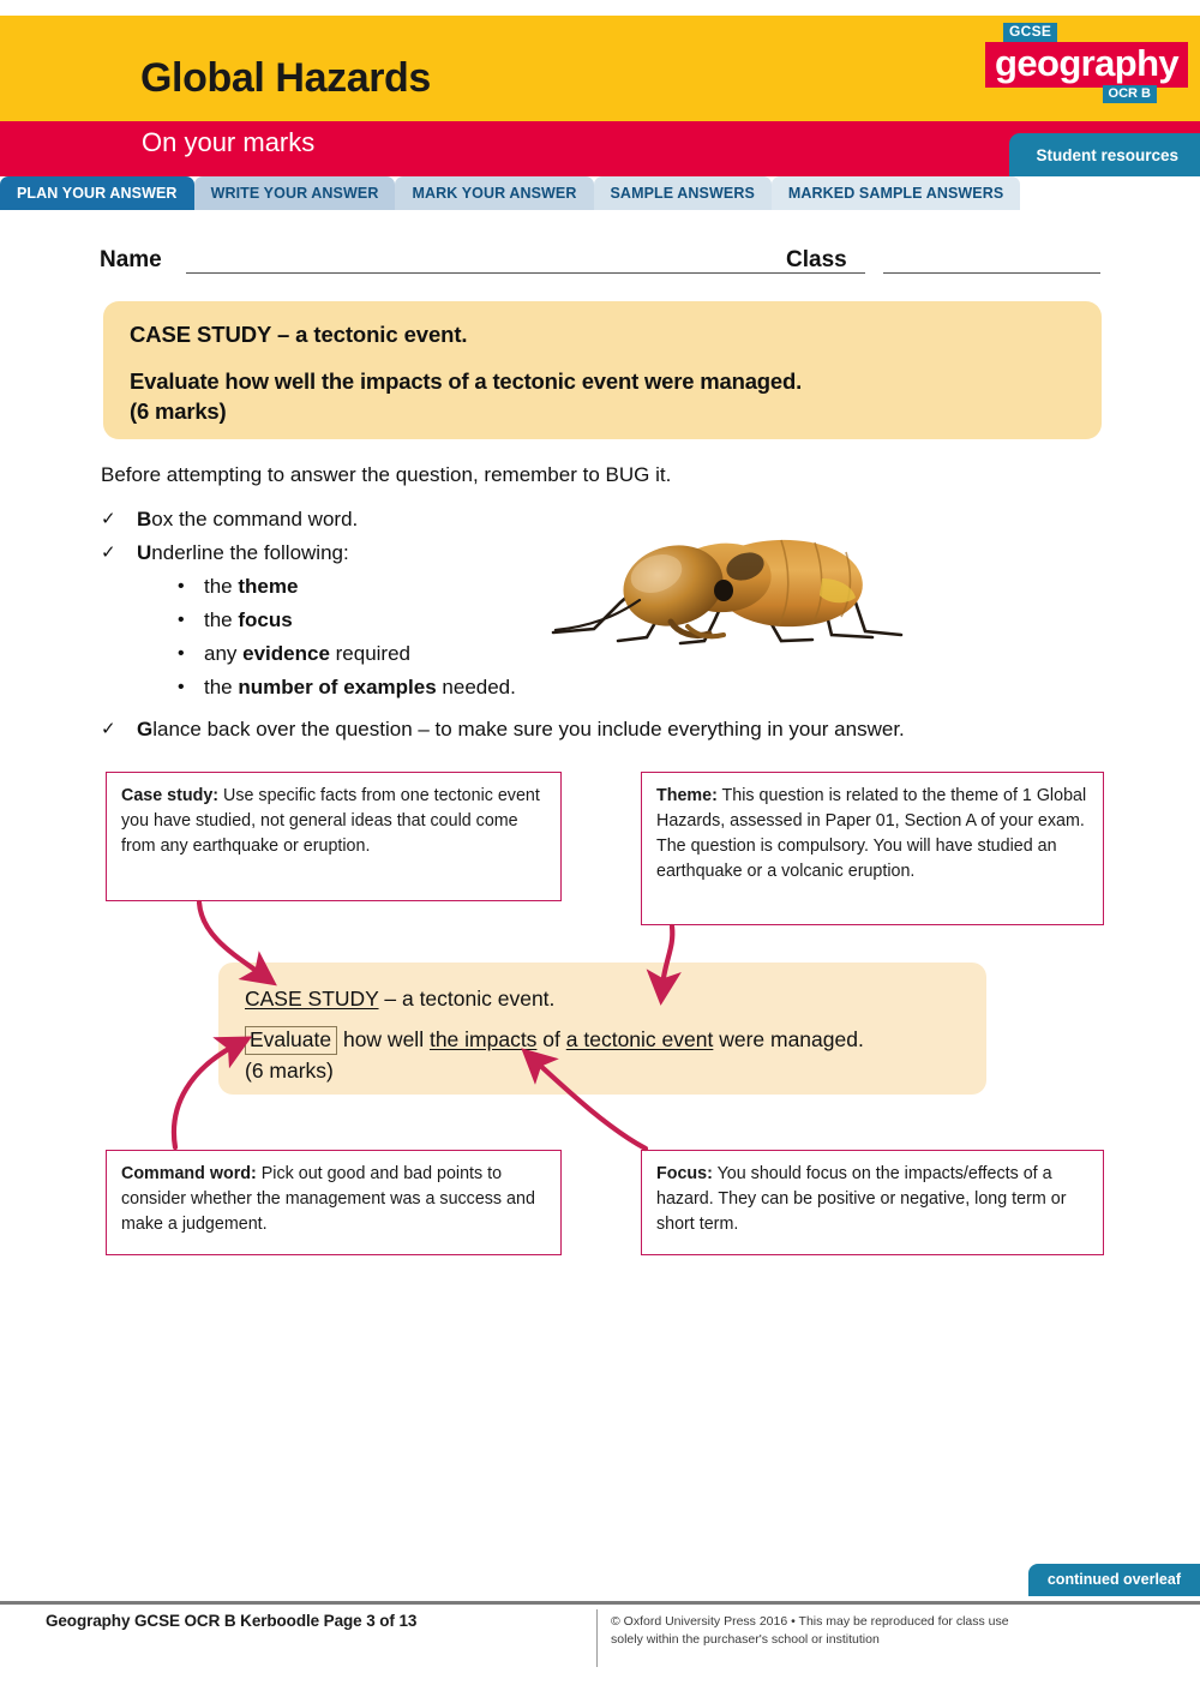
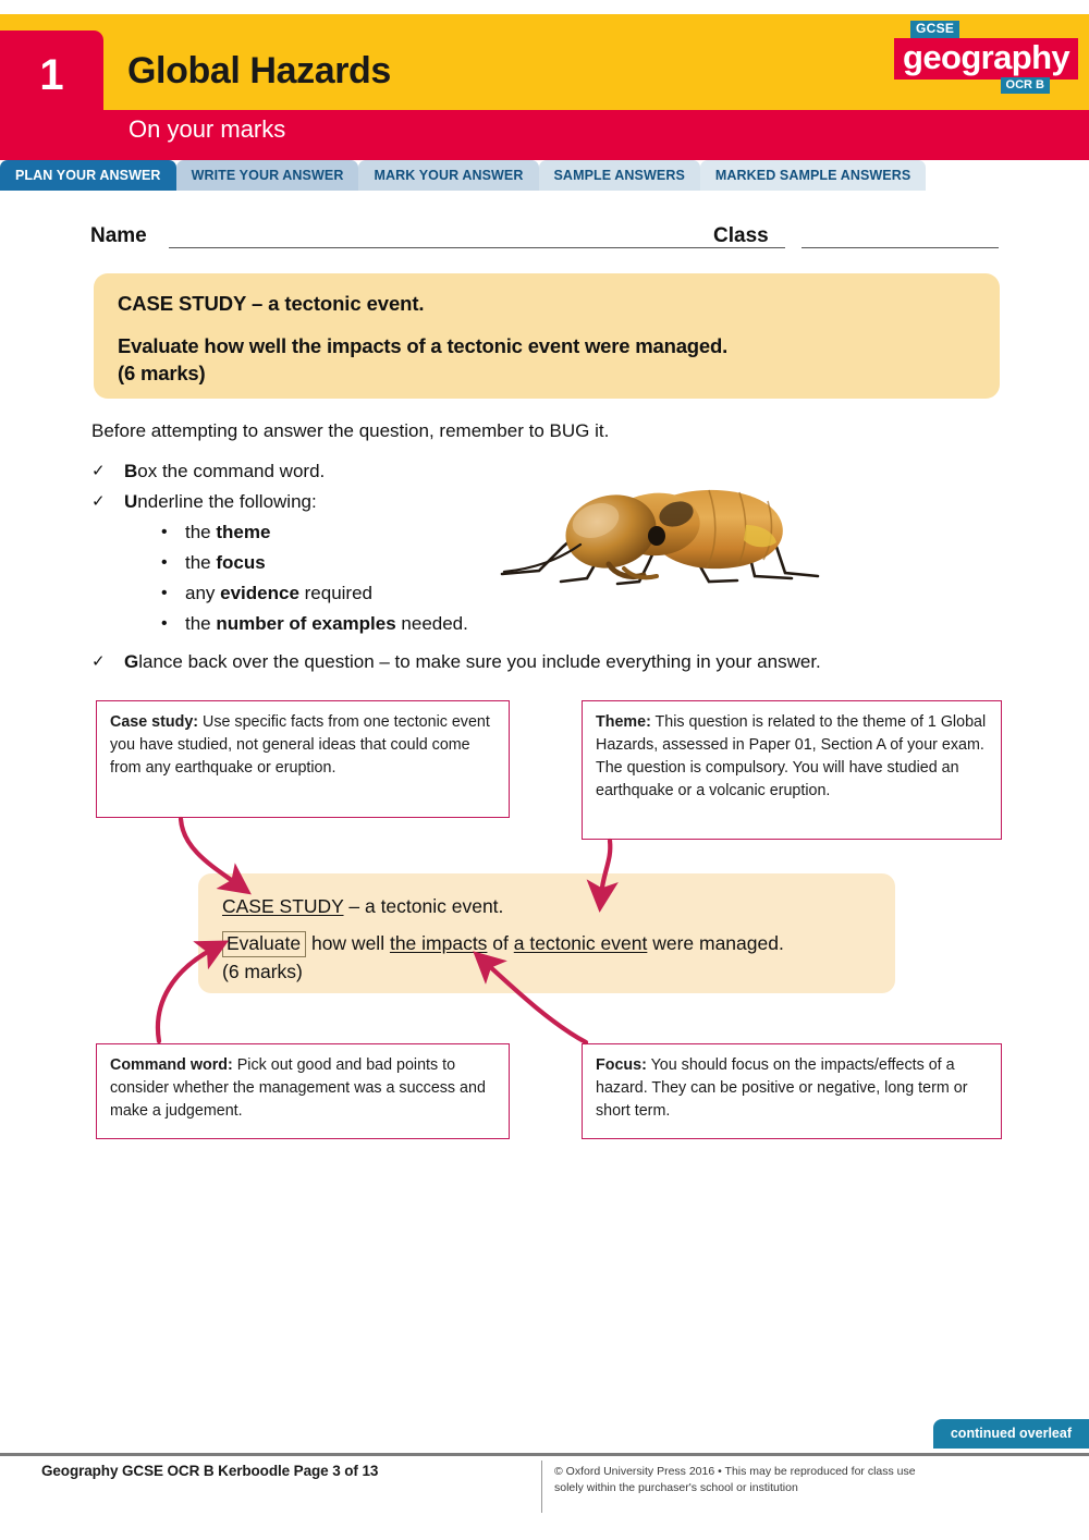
+ 1
  Global Hazards
  On your marks
  GCSE
  geography
  OCR B
- Student resources
  PLAN YOUR ANSWER
  WRITE YOUR ANSWER
  MARK YOUR ANSWER
  SAMPLE ANSWERS
  MARKED SAMPLE ANSWERS
  Name
  Class
  CASE STUDY – a tectonic event.
  Evaluate how well the impacts of a tectonic event were managed.
  (6 marks)
  Before attempting to answer the question, remember to BUG it.
  ✓
  Box the command word.
  ✓
  Underline the following:
  •
  the theme
  •
  the focus
  •
  any evidence required
  •
  the number of examples needed.
  ✓
  Glance back over the question – to make sure you include everything in your answer.
  Case study: Use specific facts from one tectonic event you have studied, not general ideas that could come from any earthquake or eruption.
  Theme: This question is related to the theme of 1 Global Hazards, assessed in Paper 01, Section A of your exam. The question is compulsory. You will have studied an earthquake or a volcanic eruption.
  Command word: Pick out good and bad points to consider whether the management was a success and make a judgement.
  Focus: You should focus on the impacts/effects of a hazard. They can be positive or negative, long term or short term.
  CASE STUDY – a tectonic event.
  Evaluate how well the impacts of a tectonic event were managed.
  (6 marks)
  continued overleaf
  Geography GCSE OCR B Kerboodle Page 3 of 13
  © Oxford University Press 2016 • This may be reproduced for class use
  solely within the purchaser's school or institution
